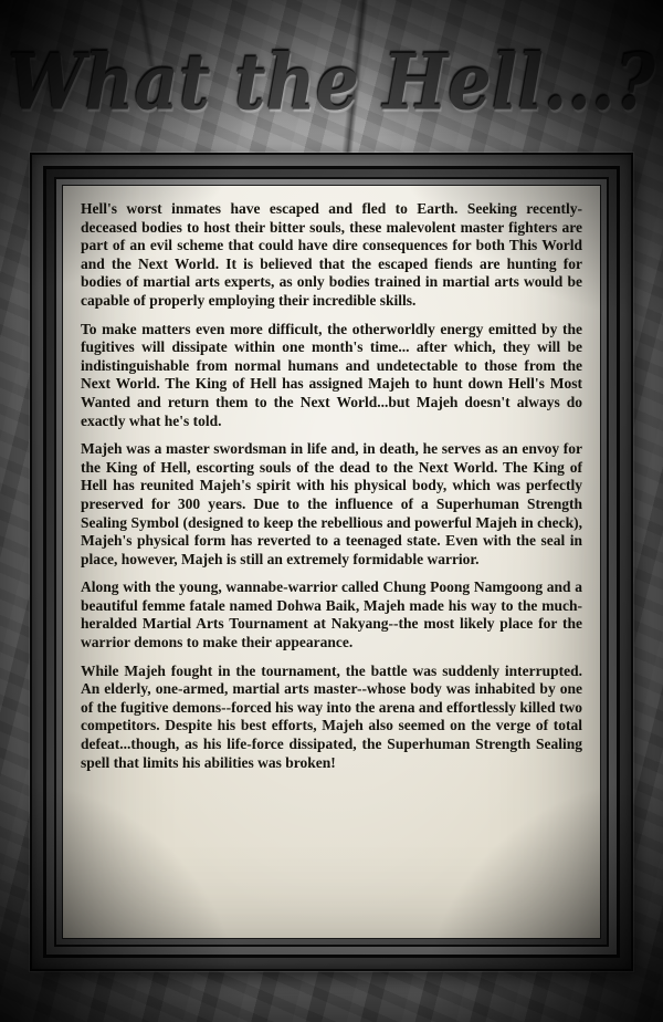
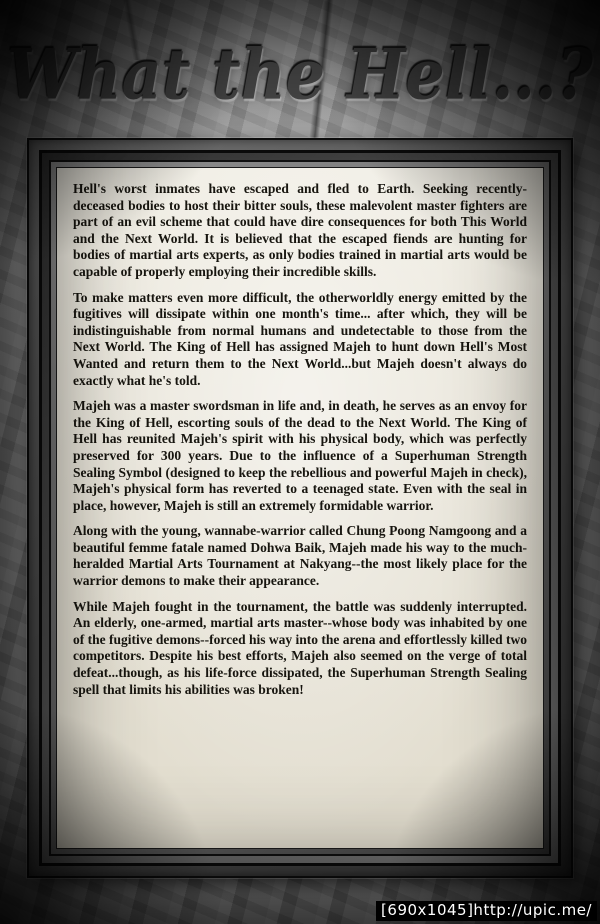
+ [690x1045]http://upic.me/
